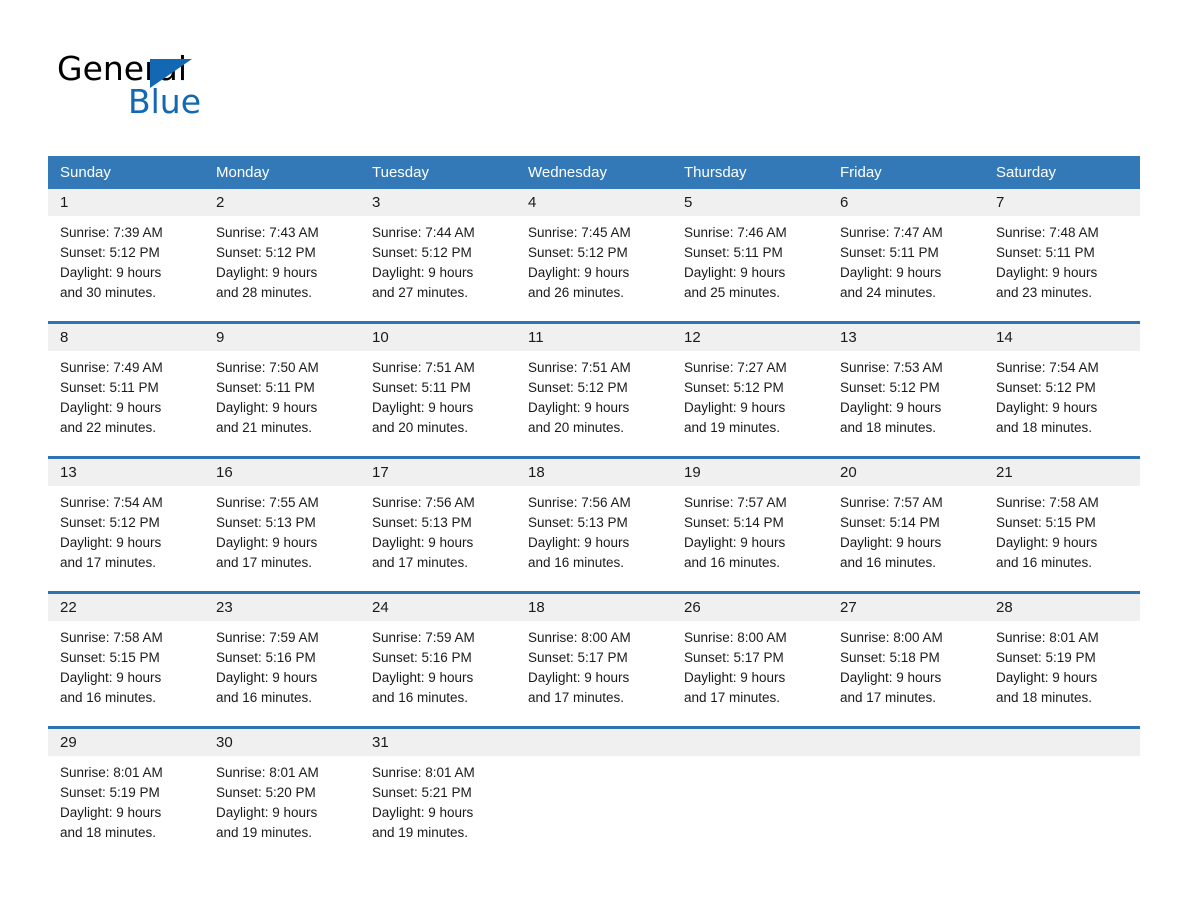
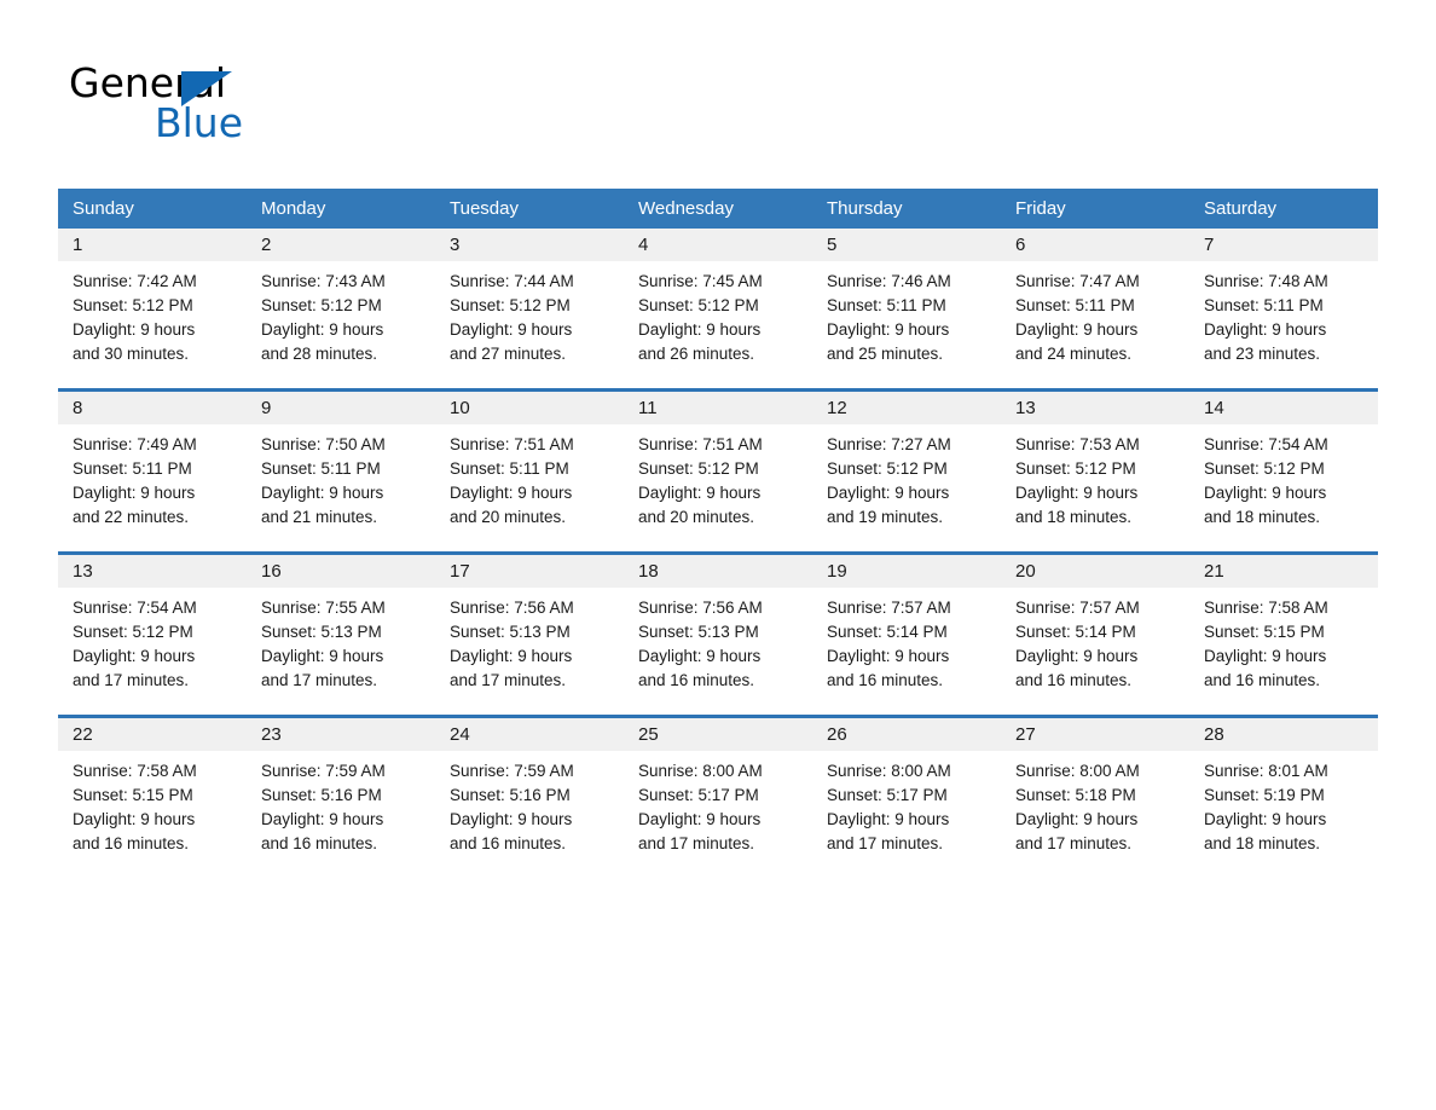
  General
  Blue
  Sunday	Monday	Tuesday	Wednesday	Thursday	Friday	Saturday
- 1Sunrise: 7:39 AMSunset: 5:12 PMDaylight: 9 hoursand 30 minutes.	2Sunrise: 7:43 AMSunset: 5:12 PMDaylight: 9 hoursand 28 minutes.	3Sunrise: 7:44 AMSunset: 5:12 PMDaylight: 9 hoursand 27 minutes.	4Sunrise: 7:45 AMSunset: 5:12 PMDaylight: 9 hoursand 26 minutes.	5Sunrise: 7:46 AMSunset: 5:11 PMDaylight: 9 hoursand 25 minutes.	6Sunrise: 7:47 AMSunset: 5:11 PMDaylight: 9 hoursand 24 minutes.	7Sunrise: 7:48 AMSunset: 5:11 PMDaylight: 9 hoursand 23 minutes.
+ 1Sunrise: 7:42 AMSunset: 5:12 PMDaylight: 9 hoursand 30 minutes.	2Sunrise: 7:43 AMSunset: 5:12 PMDaylight: 9 hoursand 28 minutes.	3Sunrise: 7:44 AMSunset: 5:12 PMDaylight: 9 hoursand 27 minutes.	4Sunrise: 7:45 AMSunset: 5:12 PMDaylight: 9 hoursand 26 minutes.	5Sunrise: 7:46 AMSunset: 5:11 PMDaylight: 9 hoursand 25 minutes.	6Sunrise: 7:47 AMSunset: 5:11 PMDaylight: 9 hoursand 24 minutes.	7Sunrise: 7:48 AMSunset: 5:11 PMDaylight: 9 hoursand 23 minutes.
  8Sunrise: 7:49 AMSunset: 5:11 PMDaylight: 9 hoursand 22 minutes.	9Sunrise: 7:50 AMSunset: 5:11 PMDaylight: 9 hoursand 21 minutes.	10Sunrise: 7:51 AMSunset: 5:11 PMDaylight: 9 hoursand 20 minutes.	11Sunrise: 7:51 AMSunset: 5:12 PMDaylight: 9 hoursand 20 minutes.	12Sunrise: 7:27 AMSunset: 5:12 PMDaylight: 9 hoursand 19 minutes.	13Sunrise: 7:53 AMSunset: 5:12 PMDaylight: 9 hoursand 18 minutes.	14Sunrise: 7:54 AMSunset: 5:12 PMDaylight: 9 hoursand 18 minutes.
  13Sunrise: 7:54 AMSunset: 5:12 PMDaylight: 9 hoursand 17 minutes.	16Sunrise: 7:55 AMSunset: 5:13 PMDaylight: 9 hoursand 17 minutes.	17Sunrise: 7:56 AMSunset: 5:13 PMDaylight: 9 hoursand 17 minutes.	18Sunrise: 7:56 AMSunset: 5:13 PMDaylight: 9 hoursand 16 minutes.	19Sunrise: 7:57 AMSunset: 5:14 PMDaylight: 9 hoursand 16 minutes.	20Sunrise: 7:57 AMSunset: 5:14 PMDaylight: 9 hoursand 16 minutes.	21Sunrise: 7:58 AMSunset: 5:15 PMDaylight: 9 hoursand 16 minutes.
- 22Sunrise: 7:58 AMSunset: 5:15 PMDaylight: 9 hoursand 16 minutes.	23Sunrise: 7:59 AMSunset: 5:16 PMDaylight: 9 hoursand 16 minutes.	24Sunrise: 7:59 AMSunset: 5:16 PMDaylight: 9 hoursand 16 minutes.	18Sunrise: 8:00 AMSunset: 5:17 PMDaylight: 9 hoursand 17 minutes.	26Sunrise: 8:00 AMSunset: 5:17 PMDaylight: 9 hoursand 17 minutes.	27Sunrise: 8:00 AMSunset: 5:18 PMDaylight: 9 hoursand 17 minutes.	28Sunrise: 8:01 AMSunset: 5:19 PMDaylight: 9 hoursand 18 minutes.
+ 22Sunrise: 7:58 AMSunset: 5:15 PMDaylight: 9 hoursand 16 minutes.	23Sunrise: 7:59 AMSunset: 5:16 PMDaylight: 9 hoursand 16 minutes.	24Sunrise: 7:59 AMSunset: 5:16 PMDaylight: 9 hoursand 16 minutes.	25Sunrise: 8:00 AMSunset: 5:17 PMDaylight: 9 hoursand 17 minutes.	26Sunrise: 8:00 AMSunset: 5:17 PMDaylight: 9 hoursand 17 minutes.	27Sunrise: 8:00 AMSunset: 5:18 PMDaylight: 9 hoursand 17 minutes.	28Sunrise: 8:01 AMSunset: 5:19 PMDaylight: 9 hoursand 18 minutes.
- 29Sunrise: 8:01 AMSunset: 5:19 PMDaylight: 9 hoursand 18 minutes.	30Sunrise: 8:01 AMSunset: 5:20 PMDaylight: 9 hoursand 19 minutes.	31Sunrise: 8:01 AMSunset: 5:21 PMDaylight: 9 hoursand 19 minutes.
